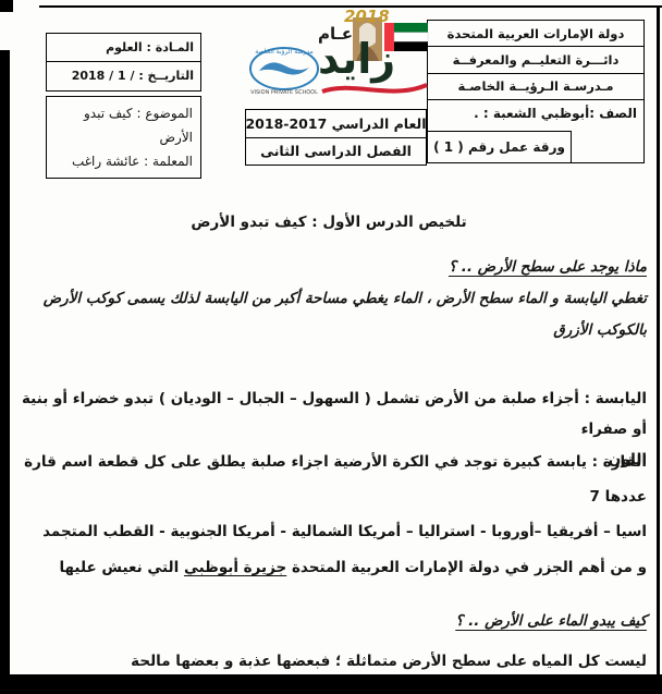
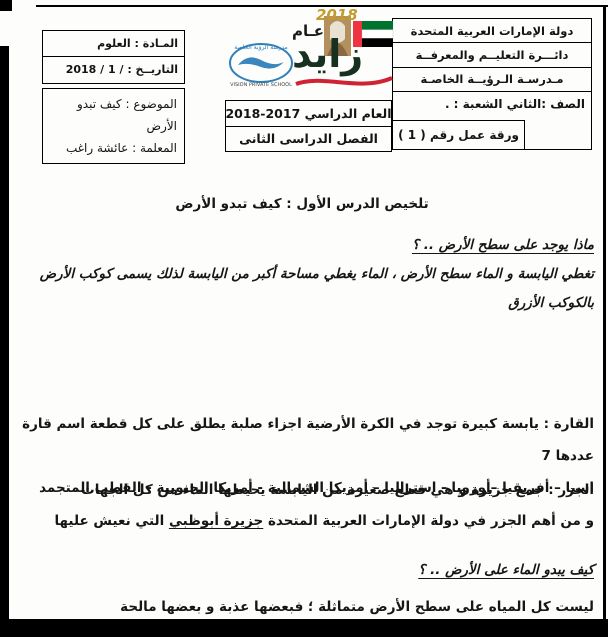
  دولة الإمارات العربية المتحدة
  دائـــرة التعليــم والمعرفــة
  مـدرسـة الـرؤيــة الخاصـة
  المـادة : العلوم
  التاريــخ : / 1 / 2018
  2018
  عـام
  زايد
- الصف :أبوظبي الشعبة : .
+ الصف :الثاني الشعبة : .
  ورقة عمل رقم ( 1 )
  العام الدراسي 2017-2018
  الفصل الدراسى الثانى
  الموضوع : كيف تبدو الأرض
  المعلمة : عائشة راغب
  تلخيص الدرس الأول : كيف تبدو الأرض
  ماذا يوجد على سطح الأرض .. ؟
  تغطي اليابسة و الماء سطح الأرض ، الماء يغطي مساحة أكبر من اليابسة لذلك يسمى كوكب الأرض
  بالكوكب الأزرق
- اليابسة : أجزاء صلبة من الأرض تشمل ( السهول – الجبال – الوديان ) تبدو خضراء أو بنية أو صفراء
- اللون
  القارة : يابسة كبيرة توجد في الكرة الأرضية اجزاء صلبة يطلق على كل قطعة اسم قارة عددها 7
  اسيا – أفريقيا –أوروبا - استراليا – أمريكا الشمالية - أمريكا الجنوبية - القطب المتجمد
+ الجزر : جمع جزيرة و هي قطع صغيرة من اليابسة يحيطها الماء من كل الجهات
  و من أهم الجزر في دولة الإمارات العربية المتحدة جزيرة أبوظبي التي نعيش عليها
  كيف يبدو الماء على الأرض .. ؟
  ليست كل المياه على سطح الأرض متماثلة ؛ فبعضها عذبة و بعضها مالحة
